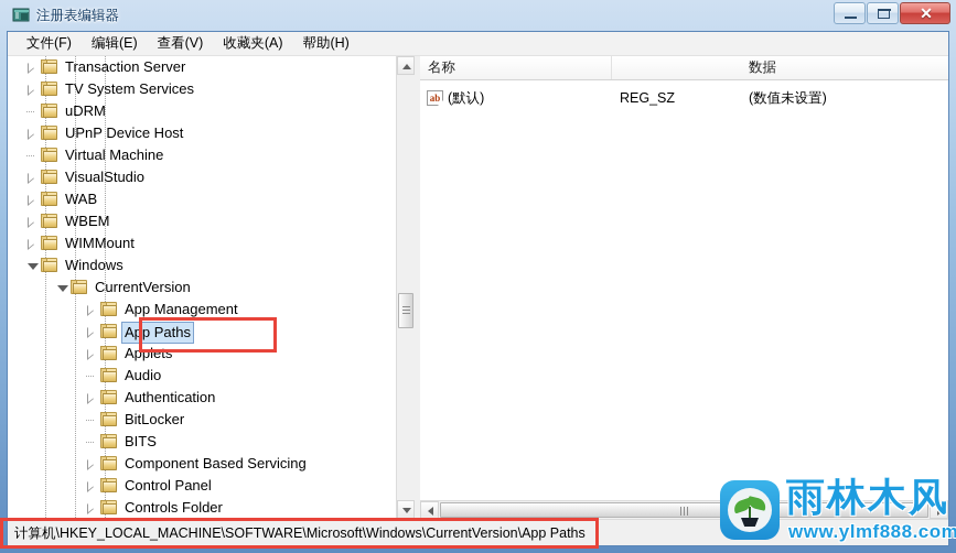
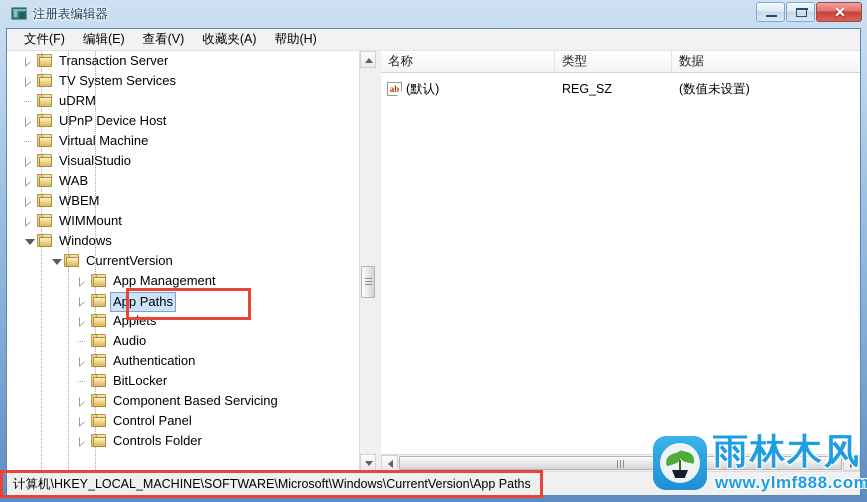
  注册表编辑器
  ✕
  文件(F)
  编辑(E)
  查看(V)
  收藏夹(A)
  帮助(H)
  Transaction Server
  TV System Services
  uDRM
  UPnP Device Host
  Virtual Machine
  VisualStudio
  WAB
  WBEM
  WIMMount
  Windows
  CurrentVersion
  App Management
  App Paths
  Applets
  Audio
  Authentication
  BitLocker
- BITS
  Component Based Servicing
  Control Panel
  Controls Folder
  名称
+ 类型
  数据
  ab
  (默认)
  REG_SZ
  (数值未设置)
  计算机\HKEY_LOCAL_MACHINE\SOFTWARE\Microsoft\Windows\CurrentVersion\App Paths
  雨林木风
  www.ylmf888.com
